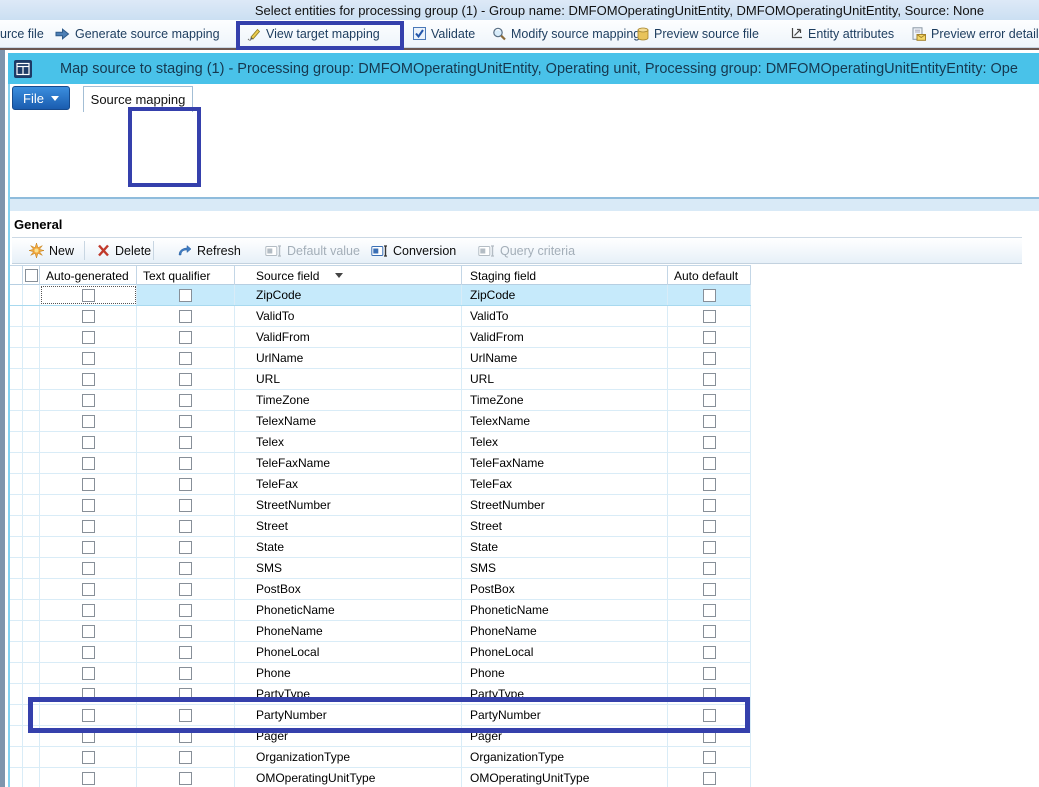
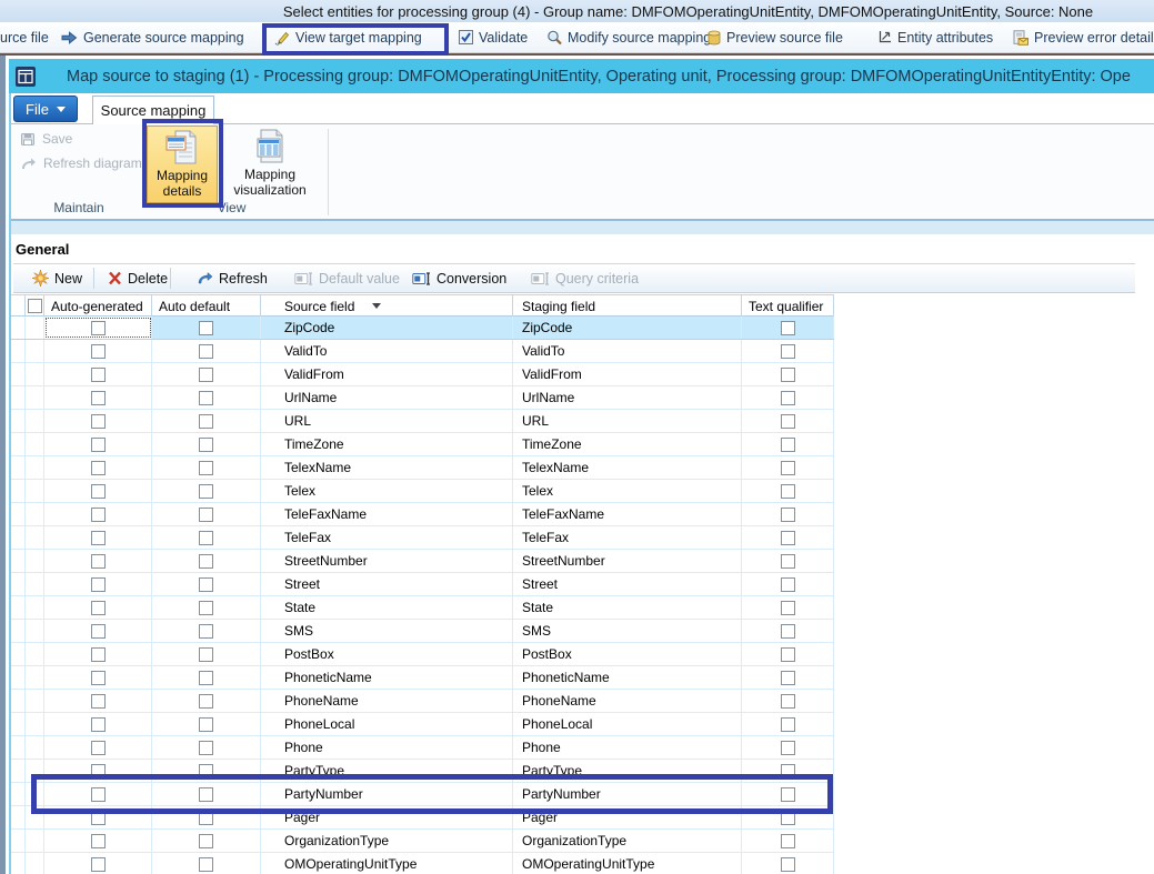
- Select entities for processing group (1) - Group name: DMFOMOperatingUnitEntity, DMFOMOperatingUnitEntity, Source: None
+ Select entities for processing group (4) - Group name: DMFOMOperatingUnitEntity, DMFOMOperatingUnitEntity, Source: None
  urce file
  Generate source mapping
  View target mapping
  Validate
  Modify source mapping
  Preview source file
  Entity attributes
  Preview error detail
  Map source to staging (1) - Processing group: DMFOMOperatingUnitEntity, Operating unit, Processing group: DMFOMOperatingUnitEntityEntity: Ope
  File
  Source mapping
+ Save
+ Refresh diagram
+ Mapping details
+ Mapping visualization
+ Maintain
+ View
  General
  New
  Delete
  Refresh
  Default value
  Conversion
  Query criteria
  Auto-generated
- Text qualifier
+ Auto default
  Source field
  Staging field
- Auto default
+ Text qualifier
  ZipCode
  ZipCode
  ValidTo
  ValidTo
  ValidFrom
  ValidFrom
  UrlName
  UrlName
  URL
  URL
  TimeZone
  TimeZone
  TelexName
  TelexName
  Telex
  Telex
  TeleFaxName
  TeleFaxName
  TeleFax
  TeleFax
  StreetNumber
  StreetNumber
  Street
  Street
  State
  State
  SMS
  SMS
  PostBox
  PostBox
  PhoneticName
  PhoneticName
  PhoneName
  PhoneName
  PhoneLocal
  PhoneLocal
  Phone
  Phone
  PartyType
  PartyType
  PartyNumber
  PartyNumber
  Pager
  Pager
  OrganizationType
  OrganizationType
  OMOperatingUnitType
  OMOperatingUnitType
